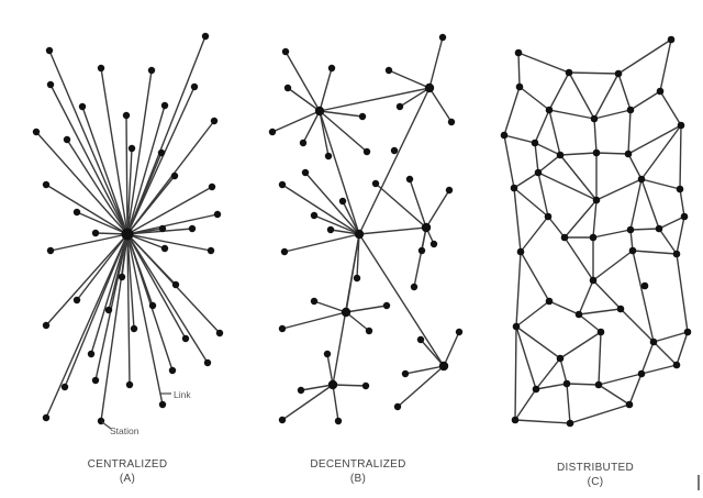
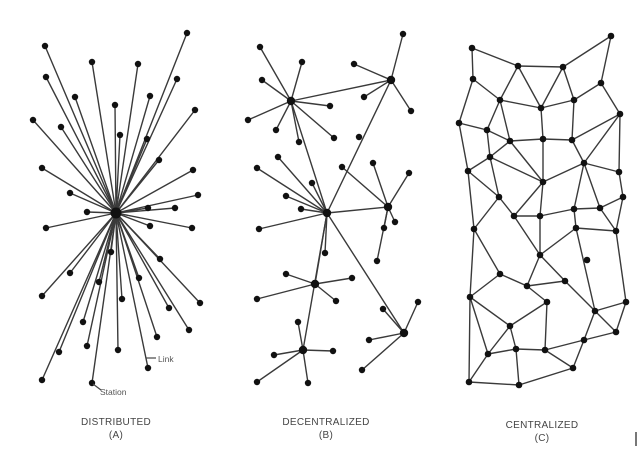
  Link
  Station
- CENTRALIZED
+ DISTRIBUTED
  (A)
  DECENTRALIZED
  (B)
- DISTRIBUTED
+ CENTRALIZED
  (C)
